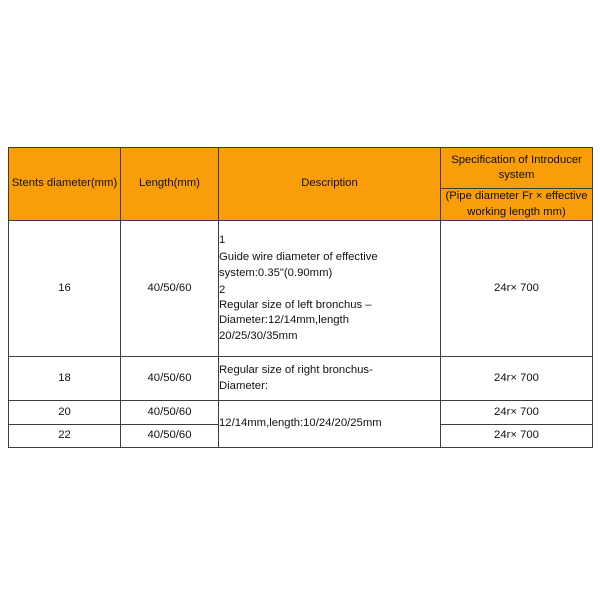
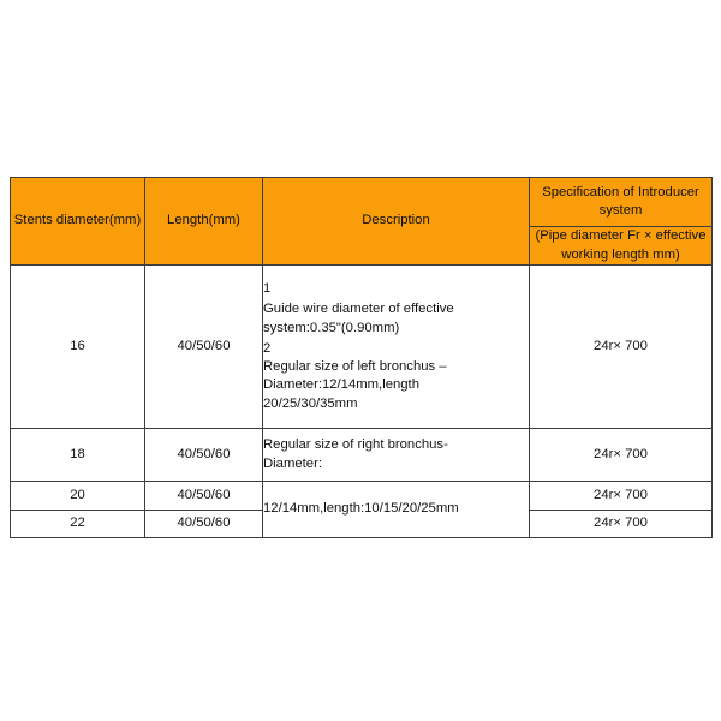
  Stents diameter(mm)	Length(mm)	Description	Specification of Introducer system
  (Pipe diameter Fr × effective working length mm)
  16	40/50/60	1 Guide wire diameter of effective system:0.35"(0.90mm) 2 Regular size of left bronchus – Diameter:12/14mm,length 20/25/30/35mm	24r× 700
  18	40/50/60	Regular size of right bronchus- Diameter:	24r× 700
- 20	40/50/60	12/14mm,length:10/24/20/25mm	24r× 700
+ 20	40/50/60	12/14mm,length:10/15/20/25mm	24r× 700
  22	40/50/60	24r× 700
